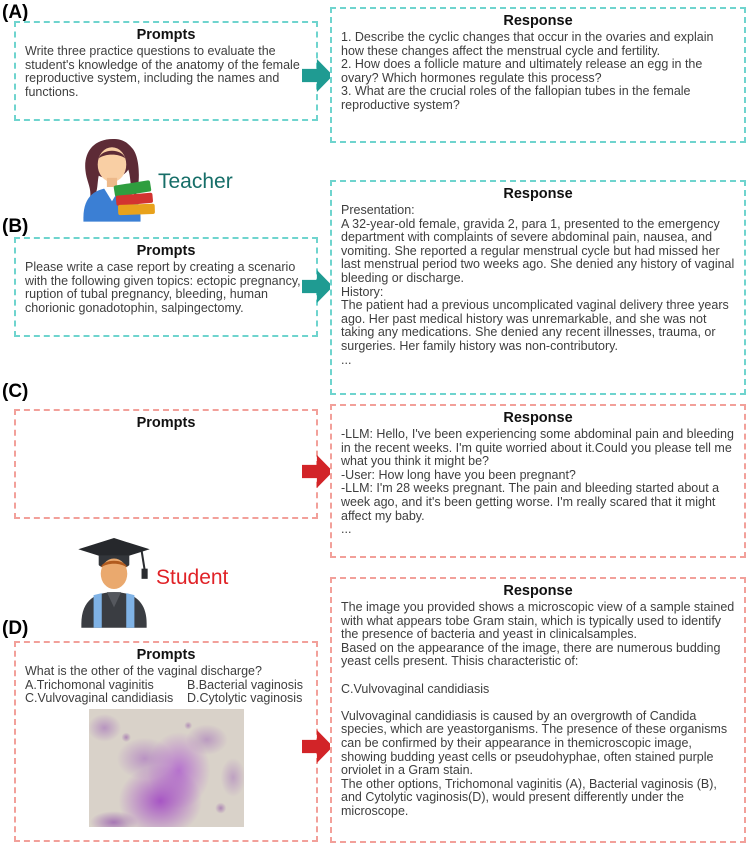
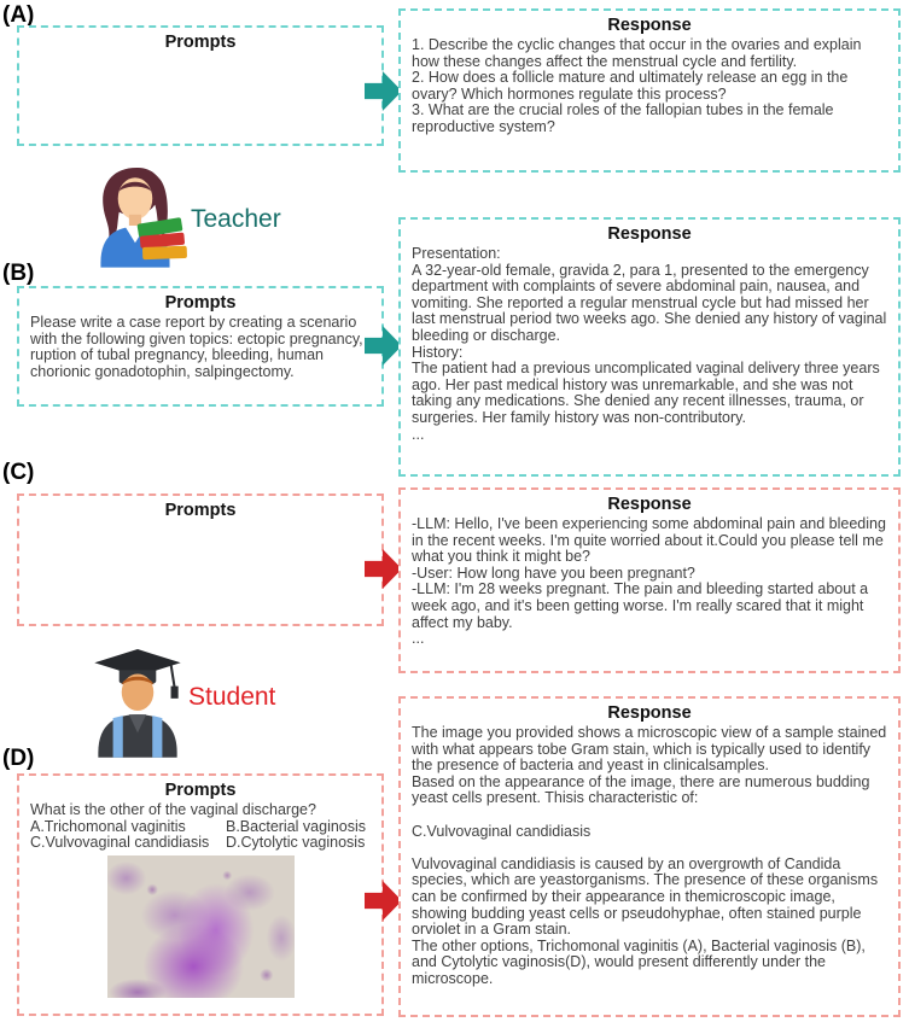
  (A)
  Prompts
- Write three practice questions to evaluate the student's knowledge of the anatomy of the female reproductive system, including the names and functions.
  Response
  1. Describe the cyclic changes that occur in the ovaries and explain how these changes affect the menstrual cycle and fertility.
  2. How does a follicle mature and ultimately release an egg in the ovary? Which hormones regulate this process?
  3. What are the crucial roles of the fallopian tubes in the female reproductive system?
  Teacher
  (B)
  Prompts
  Please write a case report by creating a scenario with the following given topics: ectopic pregnancy, ruption of tubal pregnancy, bleeding, human chorionic gonadotophin, salpingectomy.
  Response
  Presentation:
  A 32-year-old female, gravida 2, para 1, presented to the emergency department with complaints of severe abdominal pain, nausea, and vomiting. She reported a regular menstrual cycle but had missed her last menstrual period two weeks ago. She denied any history of vaginal bleeding or discharge.
  History:
  The patient had a previous uncomplicated vaginal delivery three years ago. Her past medical history was unremarkable, and she was not taking any medications. She denied any recent illnesses, trauma, or surgeries. Her family history was non-contributory.
  ...
  (C)
  Prompts
  Response
  -LLM: Hello, I've been experiencing some abdominal pain and bleeding in the recent weeks. I'm quite worried about it.Could you please tell me what you think it might be?
  -User: How long have you been pregnant?
  -LLM: I'm 28 weeks pregnant. The pain and bleeding started about a week ago, and it's been getting worse. I'm really scared that it might affect my baby.
  ...
  Student
  (D)
  Prompts
  What is the other of the vaginal discharge?
  A.Trichomonal vaginitis
  B.Bacterial vaginosis
  C.Vulvovaginal candidiasis
  D.Cytolytic vaginosis
  Response
  The image you provided shows a microscopic view of a sample stained with what appears tobe Gram stain, which is typically used to identify the presence of bacteria and yeast in clinicalsamples.
  Based on the appearance of the image, there are numerous budding yeast cells present. Thisis characteristic of:
  C.Vulvovaginal candidiasis
  Vulvovaginal candidiasis is caused by an overgrowth of Candida species, which are yeastorganisms. The presence of these organisms can be confirmed by their appearance in themicroscopic image, showing budding yeast cells or pseudohyphae, often stained purple orviolet in a Gram stain.
  The other options, Trichomonal vaginitis (A), Bacterial vaginosis (B), and Cytolytic vaginosis(D), would present differently under the microscope.
